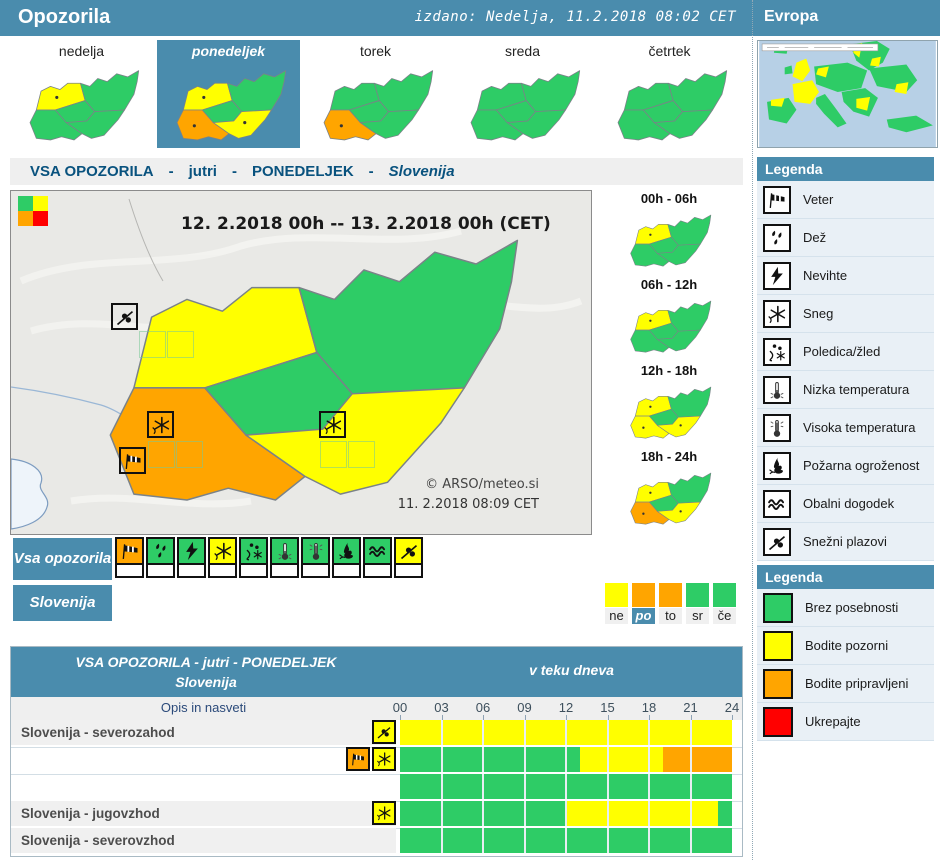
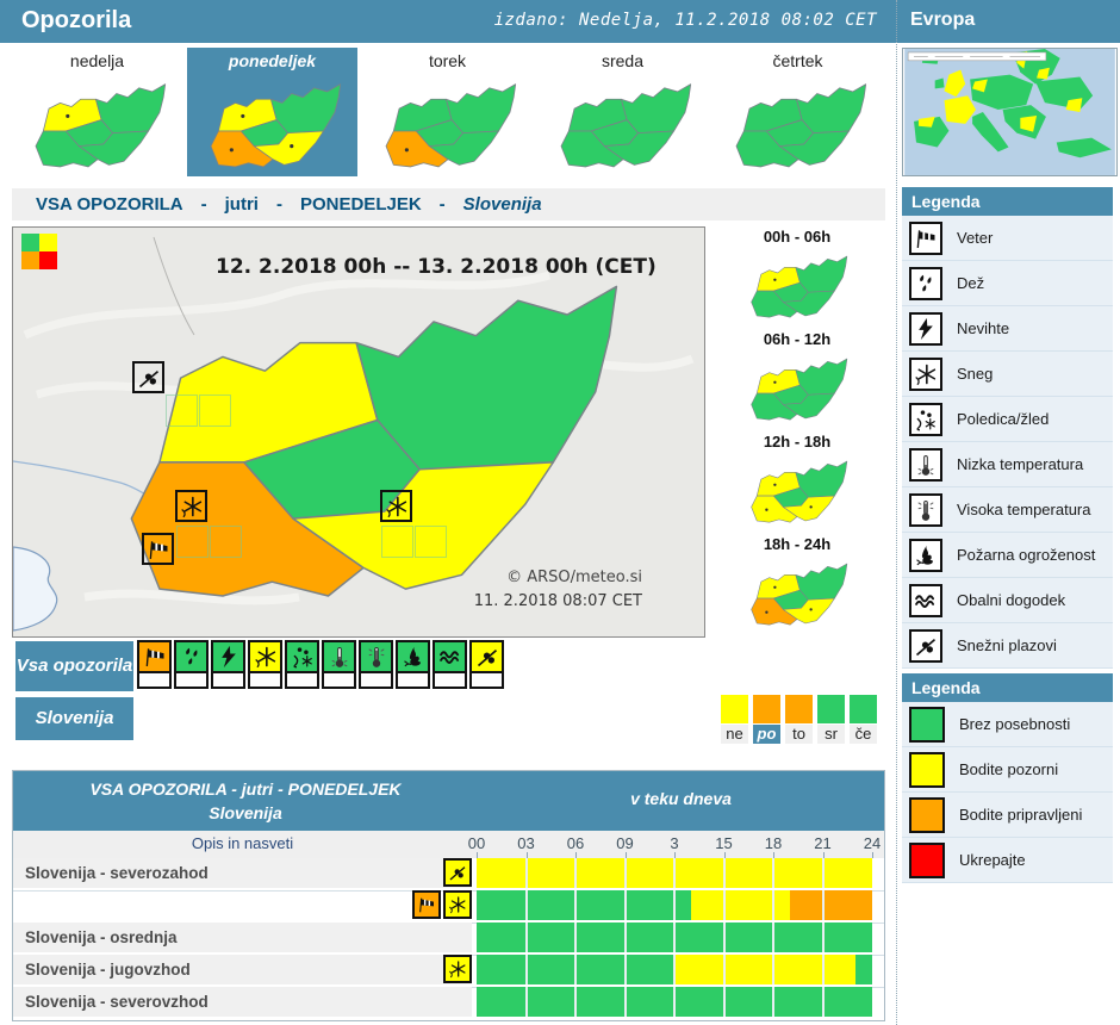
  Opozorila
  izdano: Nedelja, 11.2.2018 08:02 CET
  Evropa
  nedelja
  ponedeljek
  torek
  sreda
  četrtek
  VSA OPOZORILA
  -
  jutri
  -
  PONEDELJEK
  -
  Slovenija
  12. 2.2018 00h -- 13. 2.2018 00h (CET)
  © ARSO/meteo.si
- 11. 2.2018 08:09 CET
+ 11. 2.2018 08:07 CET
  00h - 06h
  06h - 12h
  12h - 18h
  18h - 24h
  Vsa opozorila
  Slovenija
  ne
  po
  to
  sr
  če
  VSA OPOZORILA - jutri - PONEDELJEK
  Slovenija
  v teku dneva
  Opis in nasveti
  00
  03
  06
  09
- 12
+ 3
  15
  18
  21
  24
  Slovenija - severozahod
+ Slovenija - osrednja
  Slovenija - jugovzhod
  Slovenija - severovzhod
  Legenda
  Veter
  Dež
  Nevihte
  Sneg
  Poledica/žled
  Nizka temperatura
  Visoka temperatura
  Požarna ogroženost
  Obalni dogodek
  Snežni plazovi
  Legenda
  Brez posebnosti
  Bodite pozorni
  Bodite pripravljeni
  Ukrepajte
